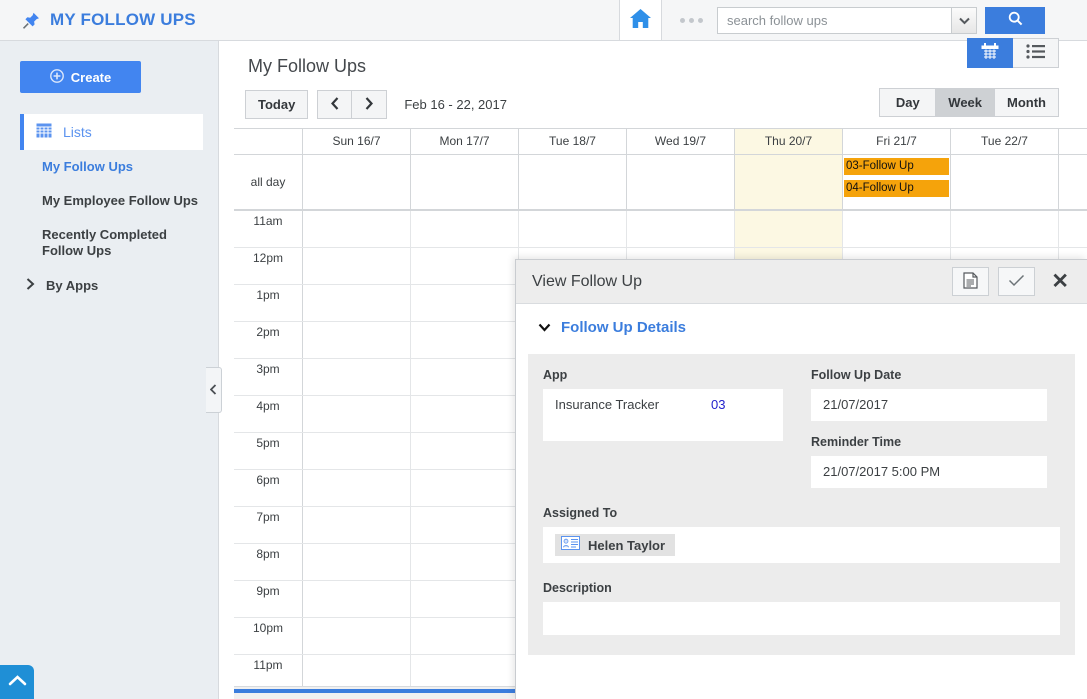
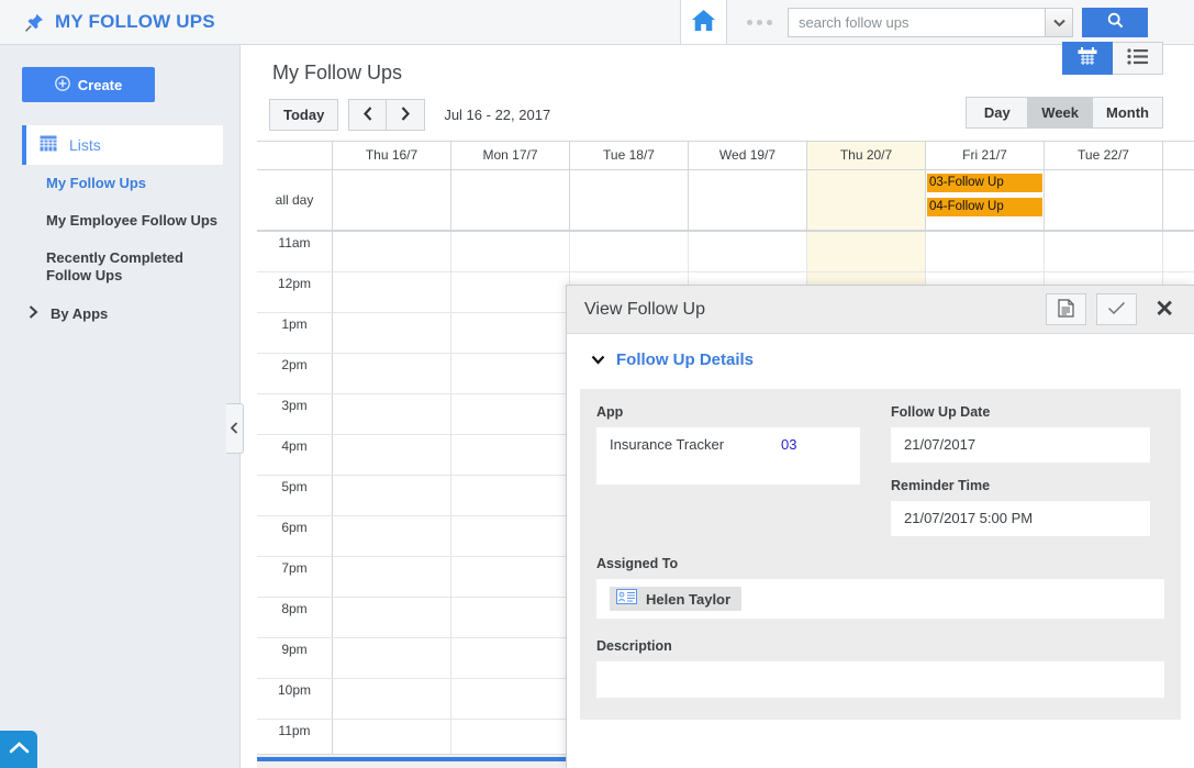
  MY FOLLOW UPS
  search follow ups
  Create
  Lists
  My Follow Ups
  My Employee Follow Ups
  Recently Completed Follow Ups
  By Apps
  My Follow Ups
  Today
- Feb 16 - 22, 2017
+ Jul 16 - 22, 2017
  Day
  Week
  Month
- Sun 16/7
+ Thu 16/7
  Mon 17/7
  Tue 18/7
  Wed 19/7
  Thu 20/7
  Fri 21/7
  Tue 22/7
  all day
  03-Follow Up
  04-Follow Up
  11am
  12pm
  1pm
  2pm
  3pm
  4pm
  5pm
  6pm
  7pm
  8pm
  9pm
  10pm
  11pm
  View Follow Up
  ✕
  Follow Up Details
  App
  Insurance Tracker
  03
  Follow Up Date
  21/07/2017
  Reminder Time
  21/07/2017 5:00 PM
  Assigned To
  Helen Taylor
  Description
